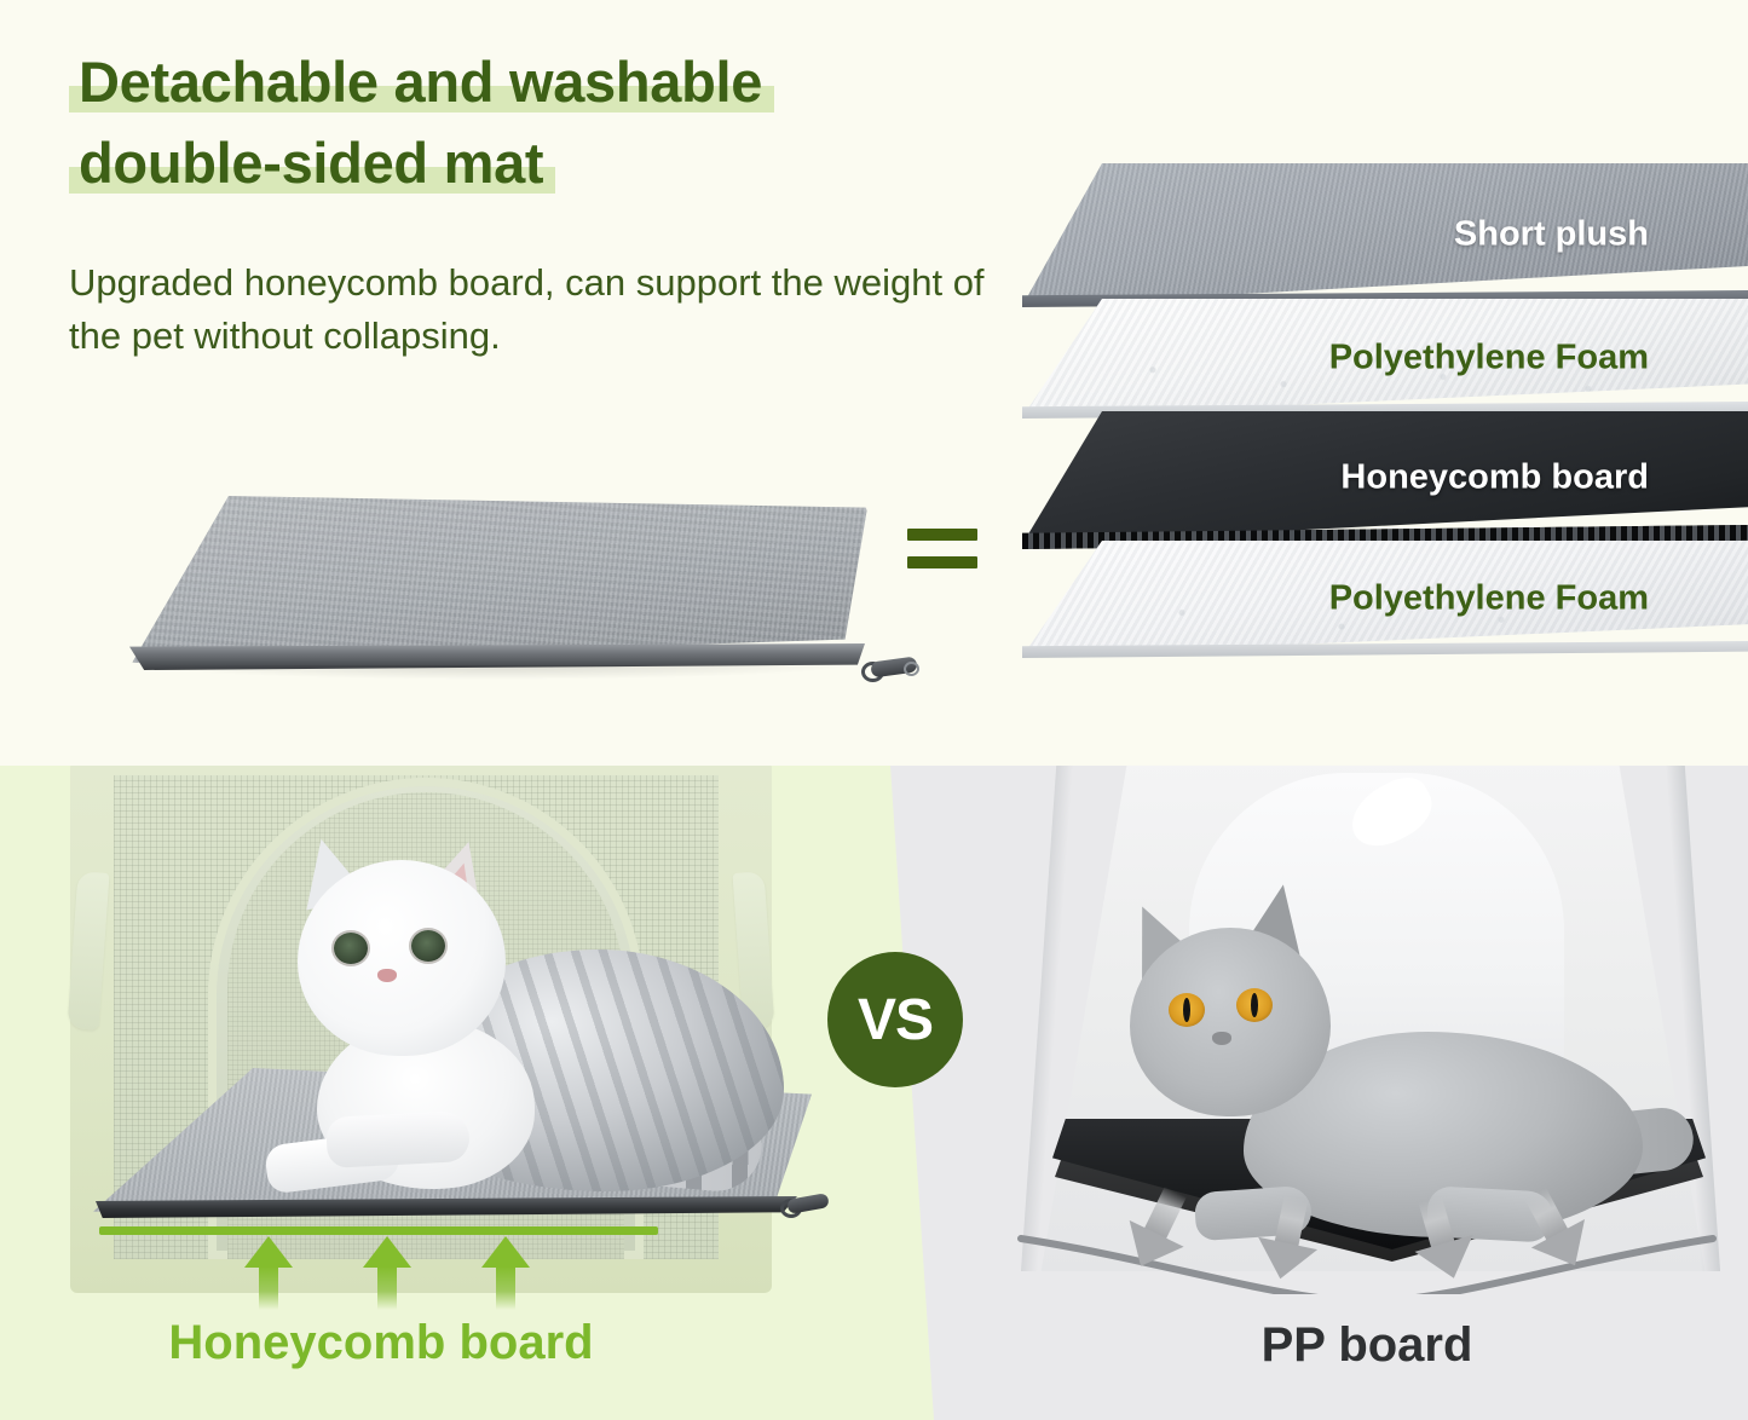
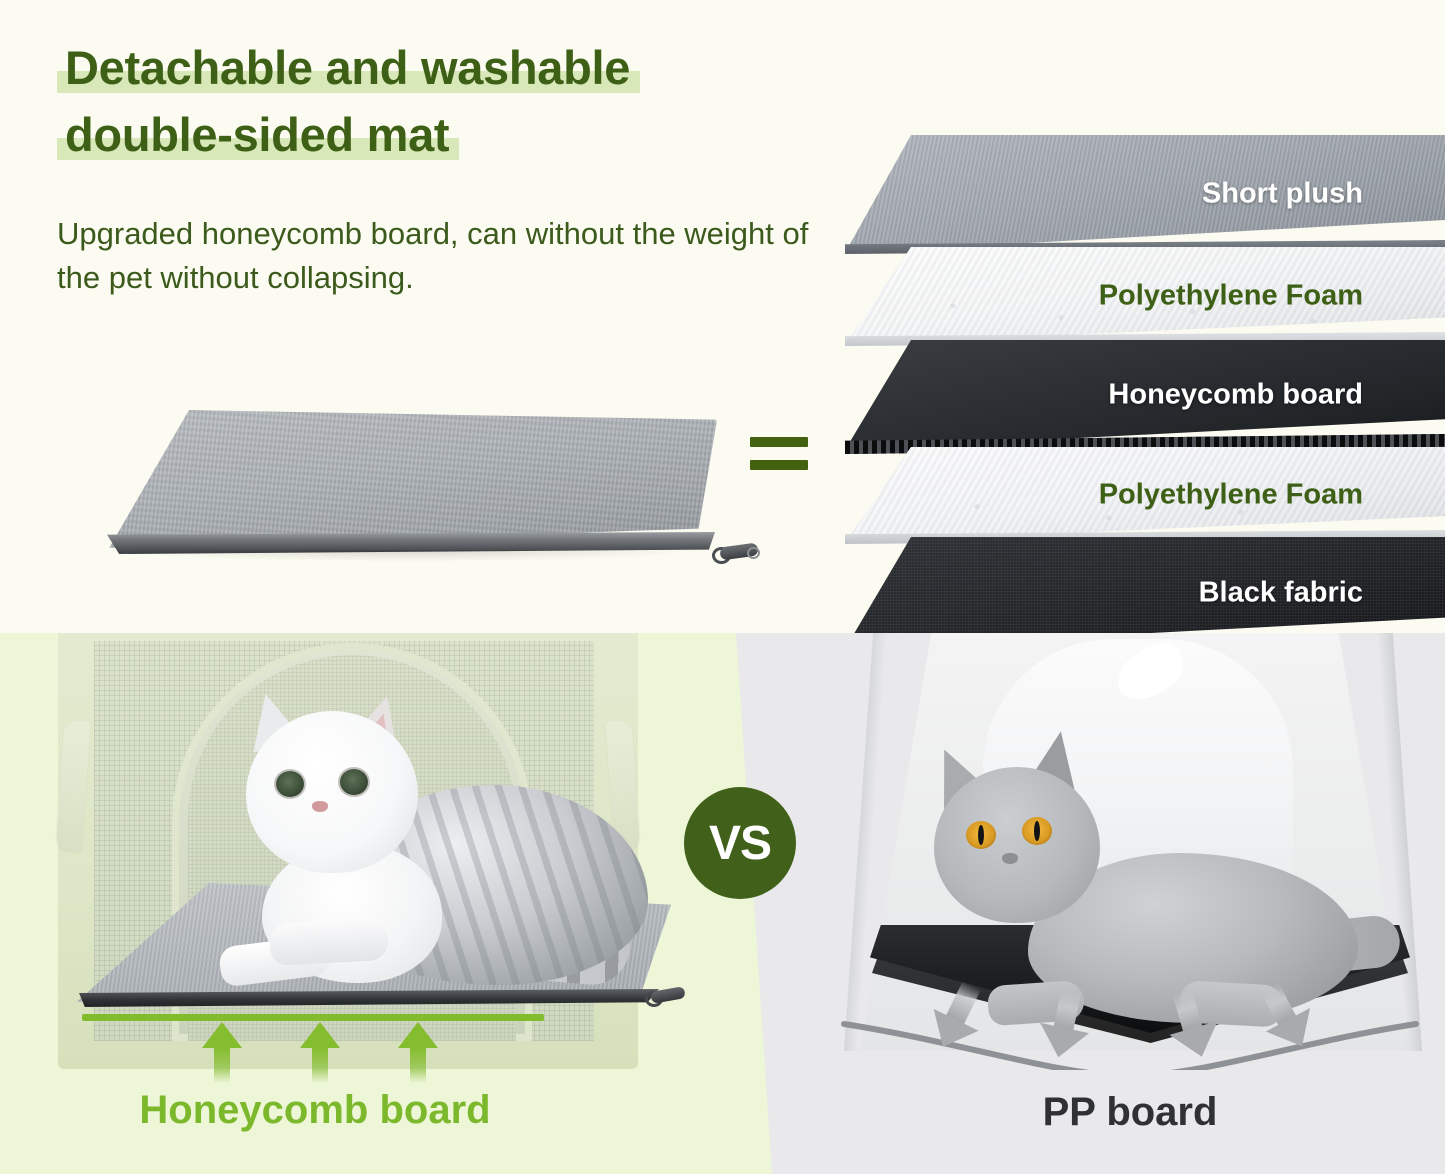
  Detachable and washable
  double-sided mat
- Upgraded honeycomb board, can support the weight of the pet without collapsing.
+ Upgraded honeycomb board, can without the weight of the pet without collapsing.
  Short plush
  Polyethylene Foam
  Honeycomb board
  Polyethylene Foam
+ Black fabric
  Honeycomb board
  PP board
  VS
